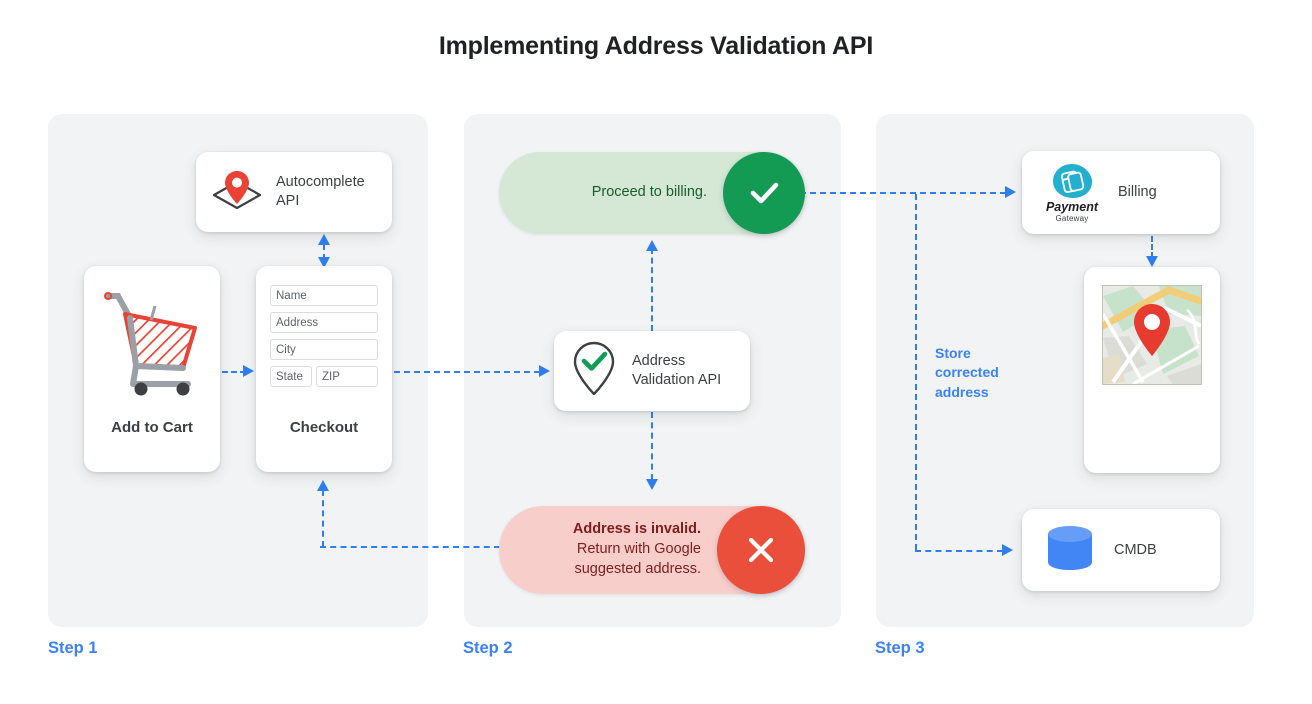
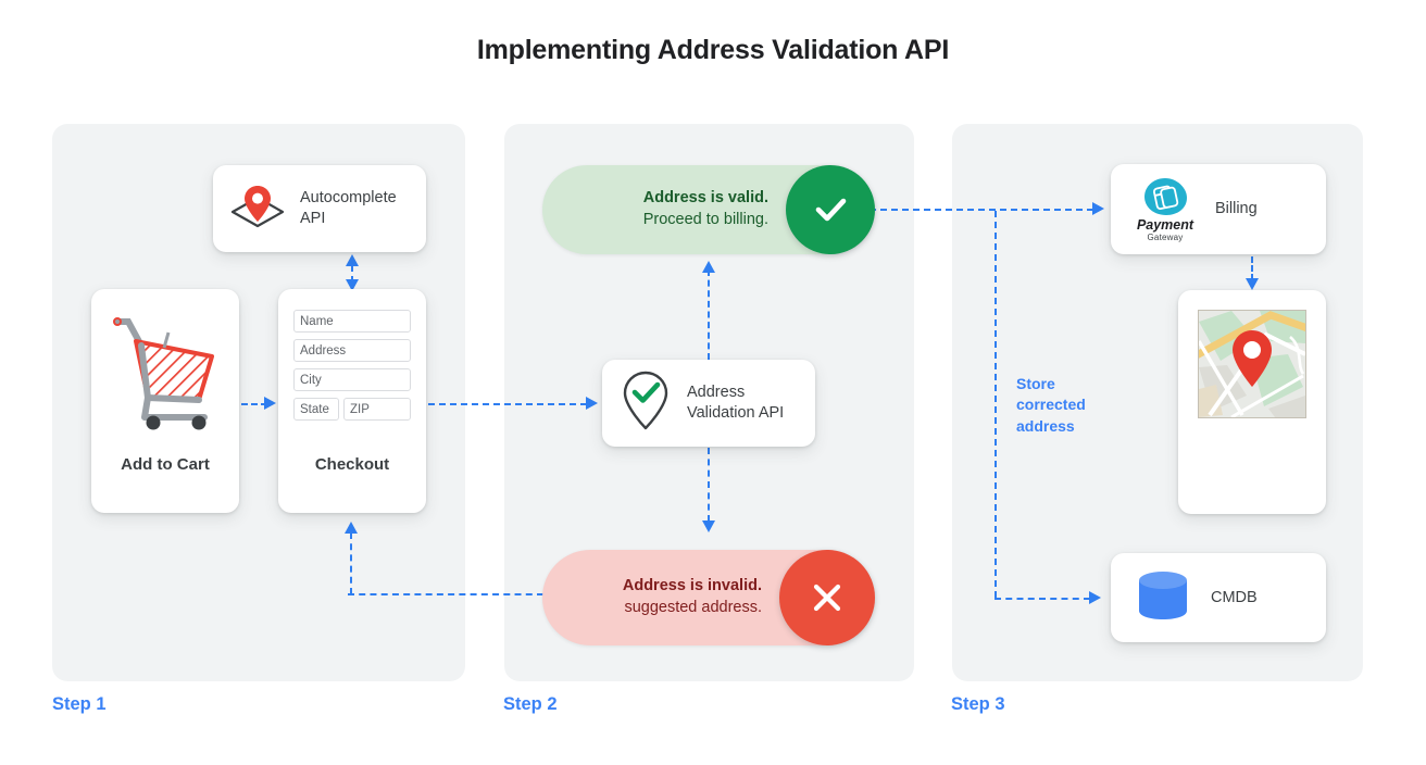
  Implementing Address Validation API
  Step 1
  Step 2
  Step 3
  Autocomplete
  API
  Add to Cart
  Name
  Address
  City
  State
  ZIP
  Checkout
+ Address is valid.
  Proceed to billing.
  Address is invalid.
- Return with Google
  suggested address.
  Address
  Validation API
  Store
  corrected
  address
  Payment
  Gateway
  Billing
  CMDB
